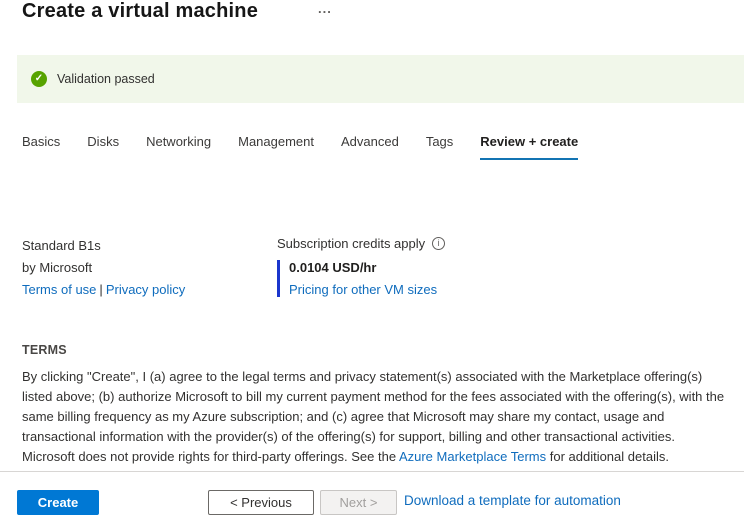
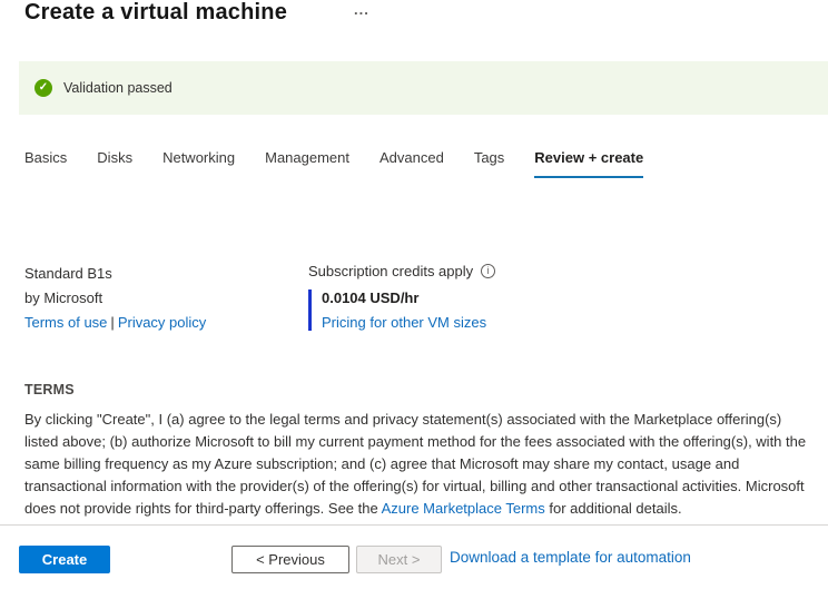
  Create a virtual machine
  ...
  ✓
  Validation passed
  Basics
  Disks
  Networking
  Management
  Advanced
  Tags
  Review + create
  Standard B1s
  by Microsoft
  Terms of use | Privacy policy
  Subscription credits apply
  i
  0.0104 USD/hr
  Pricing for other VM sizes
  TERMS
- By clicking "Create", I (a) agree to the legal terms and privacy statement(s) associated with the Marketplace offering(s) listed above; (b) authorize Microsoft to bill my current payment method for the fees associated with the offering(s), with the same billing frequency as my Azure subscription; and (c) agree that Microsoft may share my contact, usage and transactional information with the provider(s) of the offering(s) for support, billing and other transactional activities. Microsoft does not provide rights for third-party offerings. See the Azure Marketplace Terms for additional details.
+ By clicking "Create", I (a) agree to the legal terms and privacy statement(s) associated with the Marketplace offering(s) listed above; (b) authorize Microsoft to bill my current payment method for the fees associated with the offering(s), with the same billing frequency as my Azure subscription; and (c) agree that Microsoft may share my contact, usage and transactional information with the provider(s) of the offering(s) for virtual, billing and other transactional activities. Microsoft does not provide rights for third-party offerings. See the Azure Marketplace Terms for additional details.
  Create
  < Previous
  Next >
  Download a template for automation
